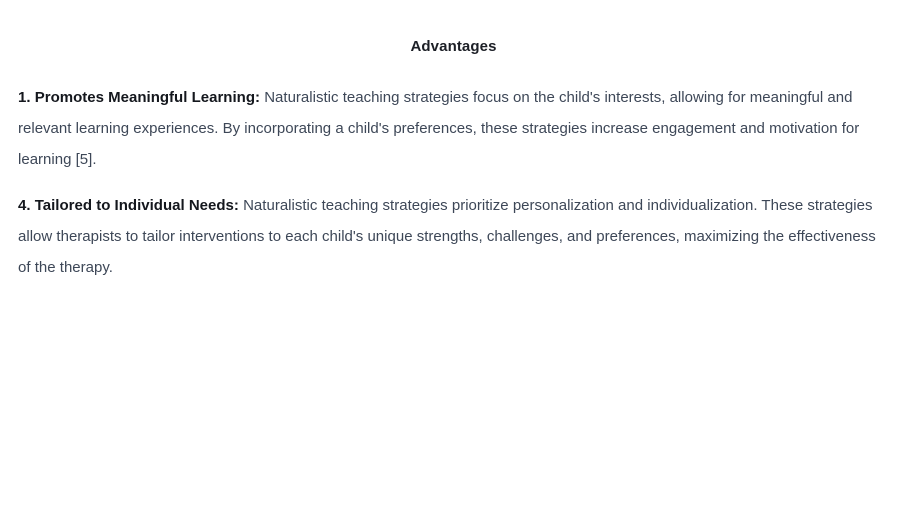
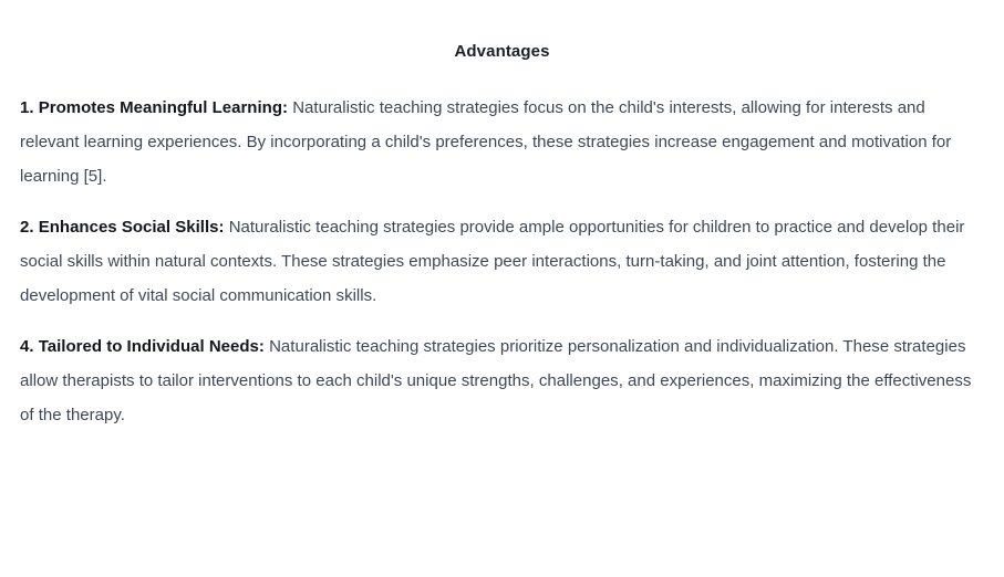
  Advantages
- 1. Promotes Meaningful Learning: Naturalistic teaching strategies focus on the child's interests, allowing for meaningful and relevant learning experiences. By incorporating a child's preferences, these strategies increase engagement and motivation for learning [5].
+ 1. Promotes Meaningful Learning: Naturalistic teaching strategies focus on the child's interests, allowing for interests and relevant learning experiences. By incorporating a child's preferences, these strategies increase engagement and motivation for learning [5].
+ 2. Enhances Social Skills: Naturalistic teaching strategies provide ample opportunities for children to practice and develop their social skills within natural contexts. These strategies emphasize peer interactions, turn-taking, and joint attention, fostering the development of vital social communication skills.
- 4. Tailored to Individual Needs: Naturalistic teaching strategies prioritize personalization and individualization. These strategies allow therapists to tailor interventions to each child's unique strengths, challenges, and preferences, maximizing the effectiveness of the therapy.
+ 4. Tailored to Individual Needs: Naturalistic teaching strategies prioritize personalization and individualization. These strategies allow therapists to tailor interventions to each child's unique strengths, challenges, and experiences, maximizing the effectiveness of the therapy.
